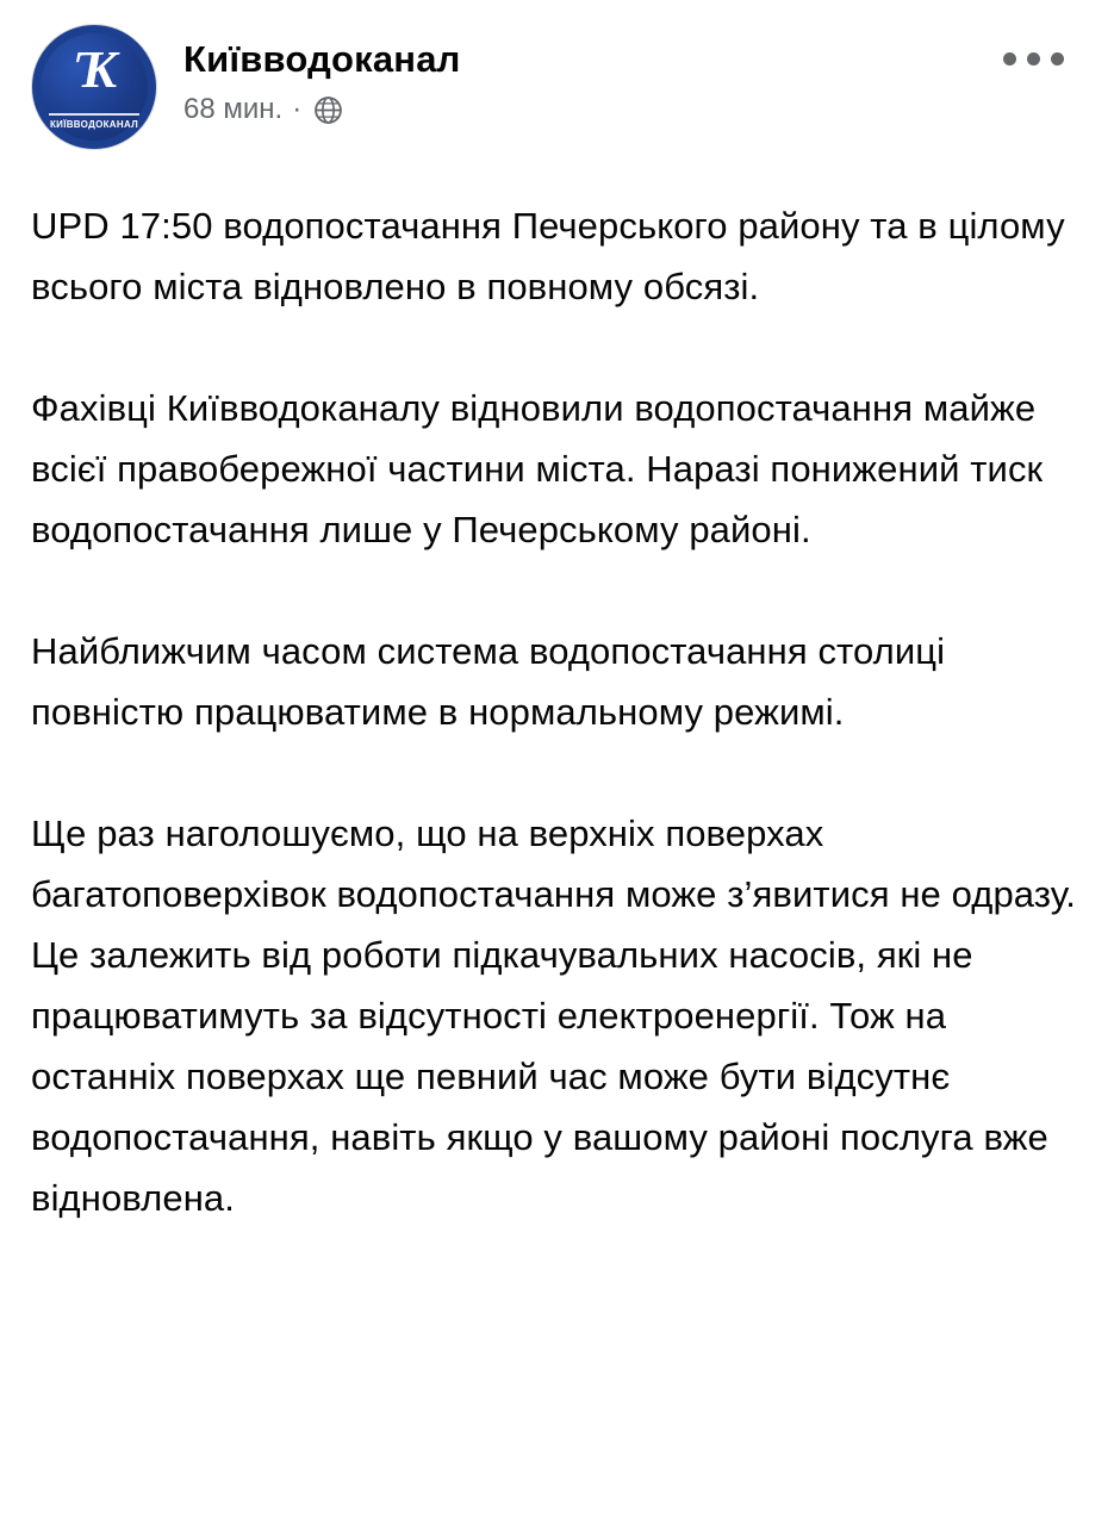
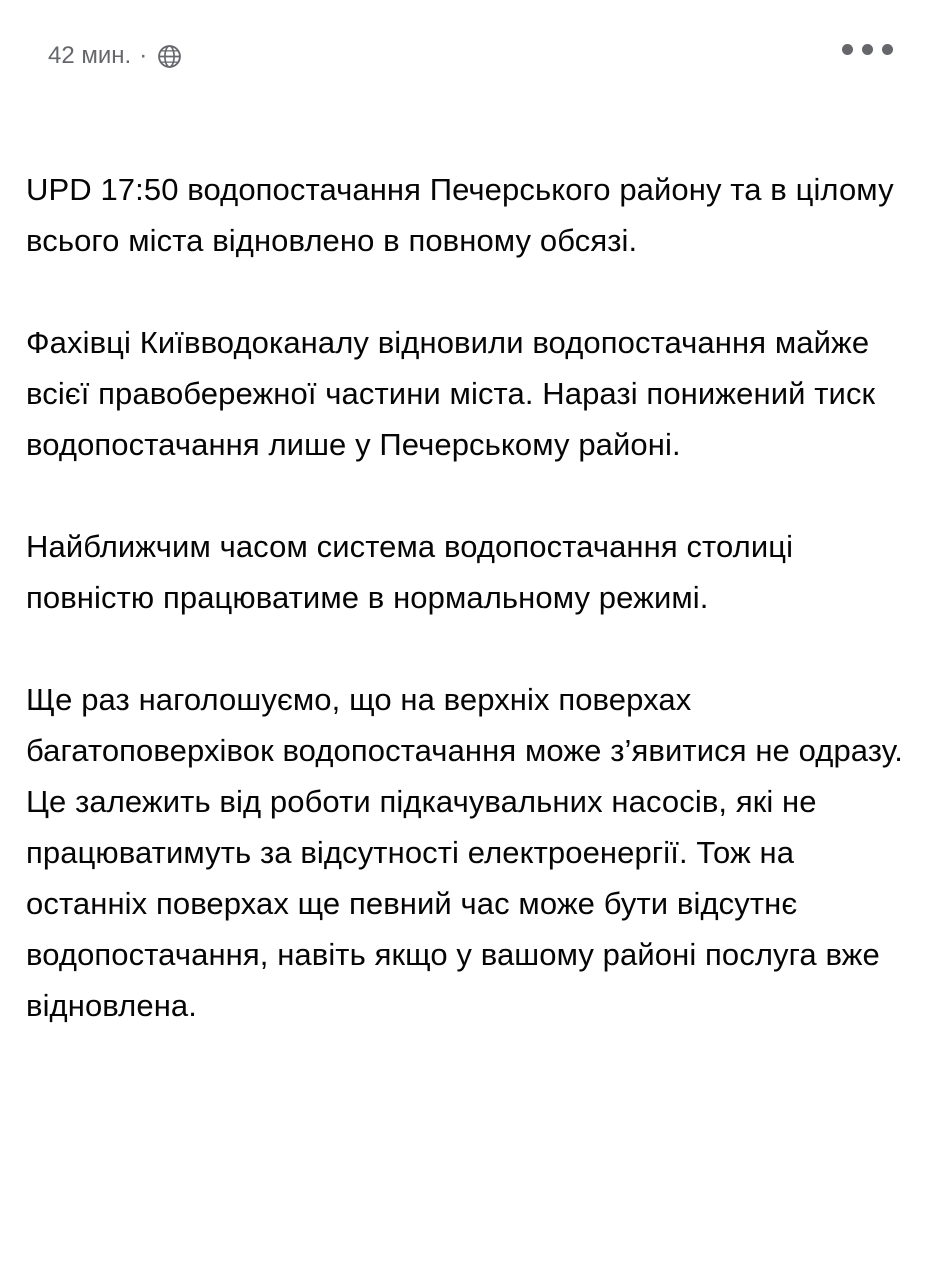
- Ҡ
- КИЇВВОДОКАНАЛ
- Київводоканал
- 68 мин.
+ 42 мин.
  ·
  UPD 17:50 водопостачання Печерського району та в цілому всього міста відновлено в повному обсязі.
  Фахівці Київводоканалу відновили водопостачання майже всієї правобережної частини міста. Наразі понижений тиск водопостачання лише у Печерському районі.
  Найближчим часом система водопостачання столиці повністю працюватиме в нормальному режимі.
  Ще раз наголошуємо, що на верхніх поверхах багатоповерхівок водопостачання може з’явитися не одразу. Це залежить від роботи підкачувальних насосів, які не працюватимуть за відсутності електроенергії. Тож на останніх поверхах ще певний час може бути відсутнє водопостачання, навіть якщо у вашому районі послуга вже відновлена.
